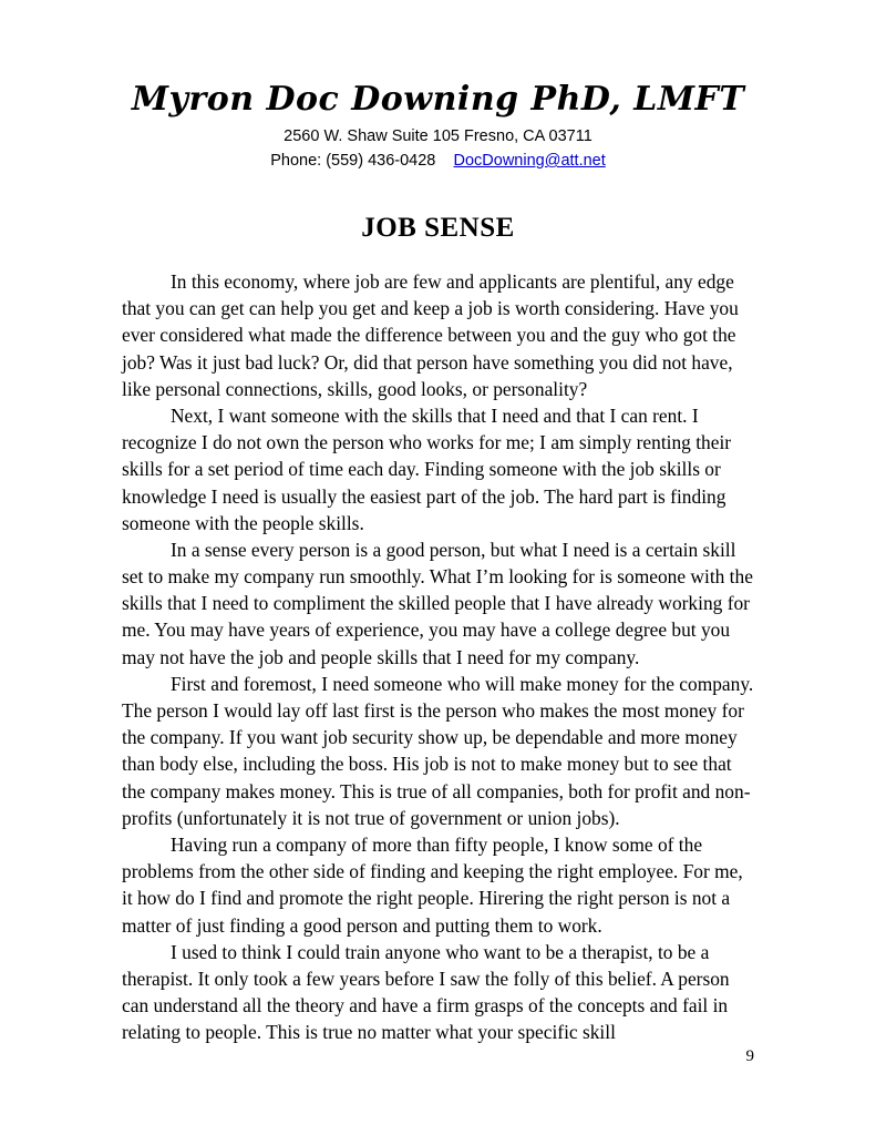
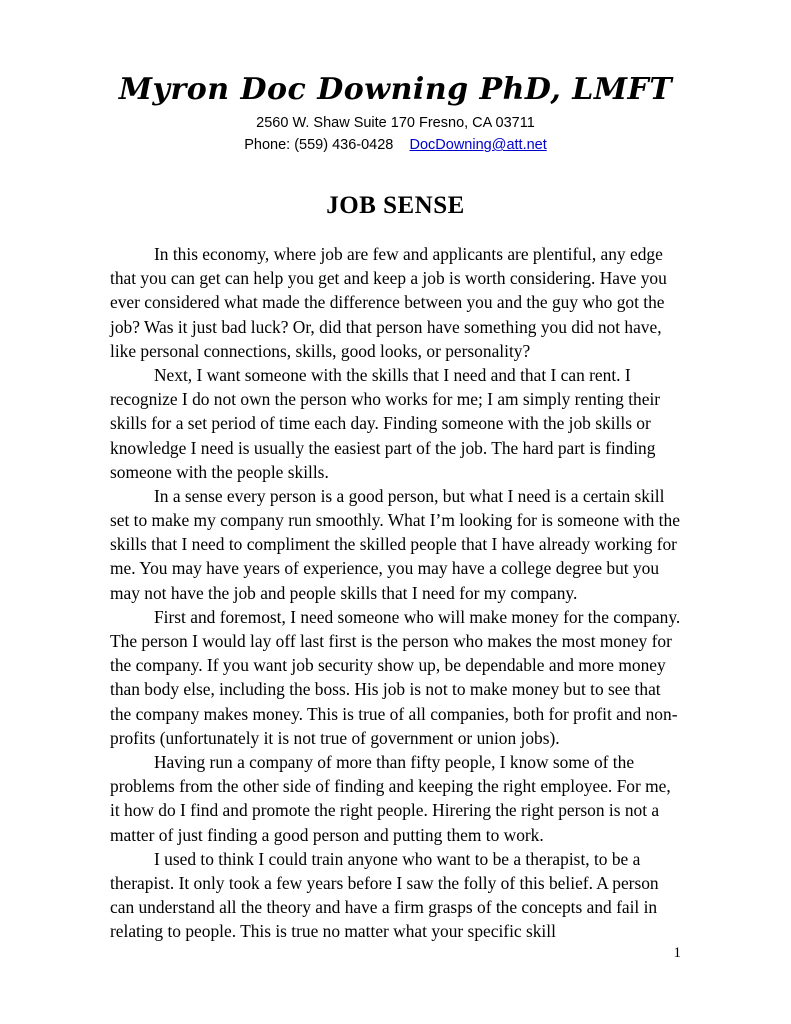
  Myron Doc Downing PhD, LMFT
- 2560 W. Shaw Suite 105 Fresno, CA 03711
+ 2560 W. Shaw Suite 170 Fresno, CA 03711
  Phone: (559) 436-0428 DocDowning@att.net
  JOB SENSE
  In this economy, where job are few and applicants are plentiful, any edge that you can get can help you get and keep a job is worth considering. Have you ever considered what made the difference between you and the guy who got the job? Was it just bad luck? Or, did that person have something you did not have, like personal connections, skills, good looks, or personality?
  Next, I want someone with the skills that I need and that I can rent. I recognize I do not own the person who works for me; I am simply renting their skills for a set period of time each day. Finding someone with the job skills or knowledge I need is usually the easiest part of the job. The hard part is finding someone with the people skills.
  In a sense every person is a good person, but what I need is a certain skill set to make my company run smoothly. What I’m looking for is someone with the skills that I need to compliment the skilled people that I have already working for me. You may have years of experience, you may have a college degree but you may not have the job and people skills that I need for my company.
  First and foremost, I need someone who will make money for the company. The person I would lay off last first is the person who makes the most money for the company. If you want job security show up, be dependable and more money than body else, including the boss. His job is not to make money but to see that the company makes money. This is true of all companies, both for profit and non-profits (unfortunately it is not true of government or union jobs).
  Having run a company of more than fifty people, I know some of the problems from the other side of finding and keeping the right employee. For me, it how do I find and promote the right people. Hirering the right person is not a matter of just finding a good person and putting them to work.
  I used to think I could train anyone who want to be a therapist, to be a therapist. It only took a few years before I saw the folly of this belief. A person can understand all the theory and have a firm grasps of the concepts and fail in relating to people. This is true no matter what your specific skill
- 9
+ 1
